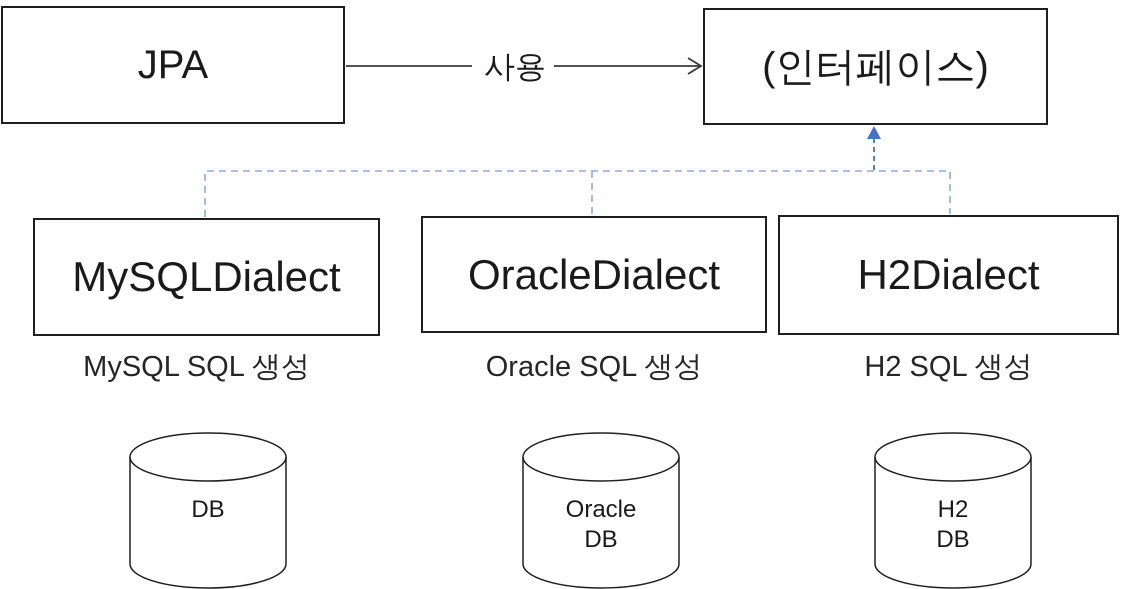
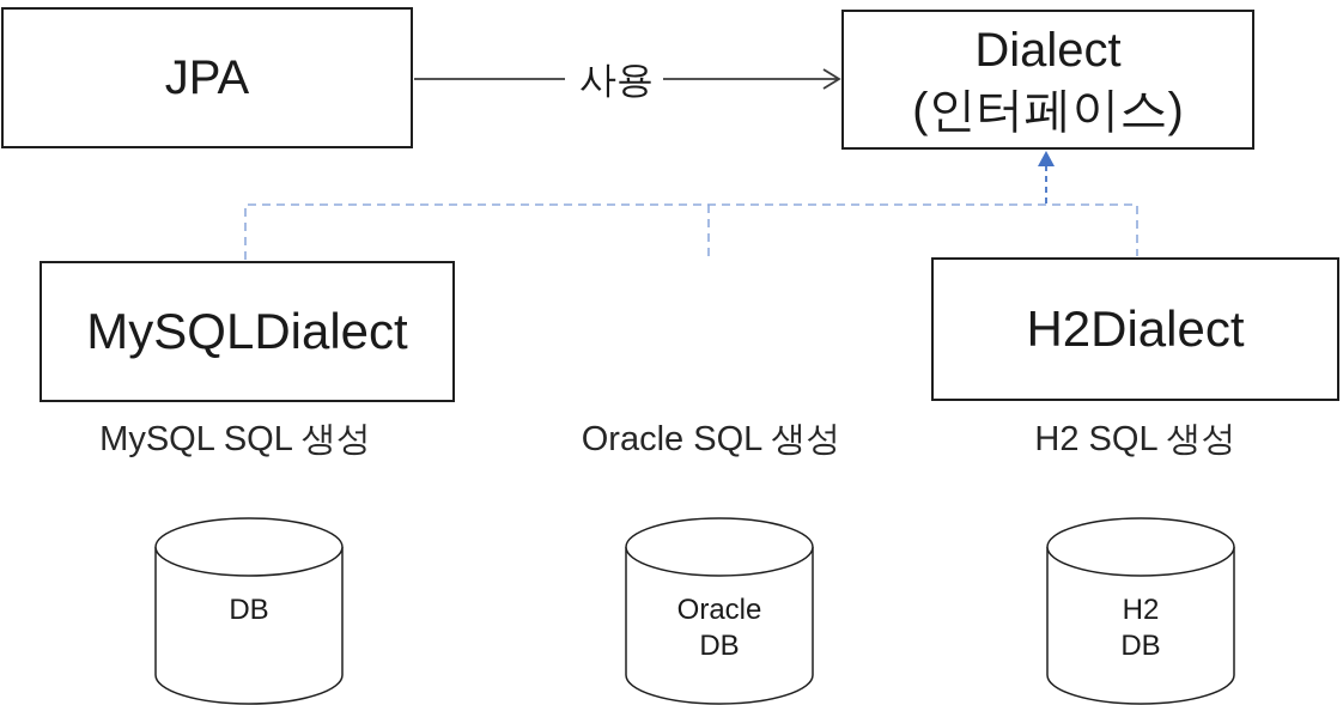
  JPA
  사용
+ Dialect
  (인터페이스)
  MySQLDialect
- OracleDialect
  H2Dialect
  MySQL SQL 생성
  Oracle SQL 생성
  H2 SQL 생성
  DB
  Oracle
  DB
  H2
  DB
